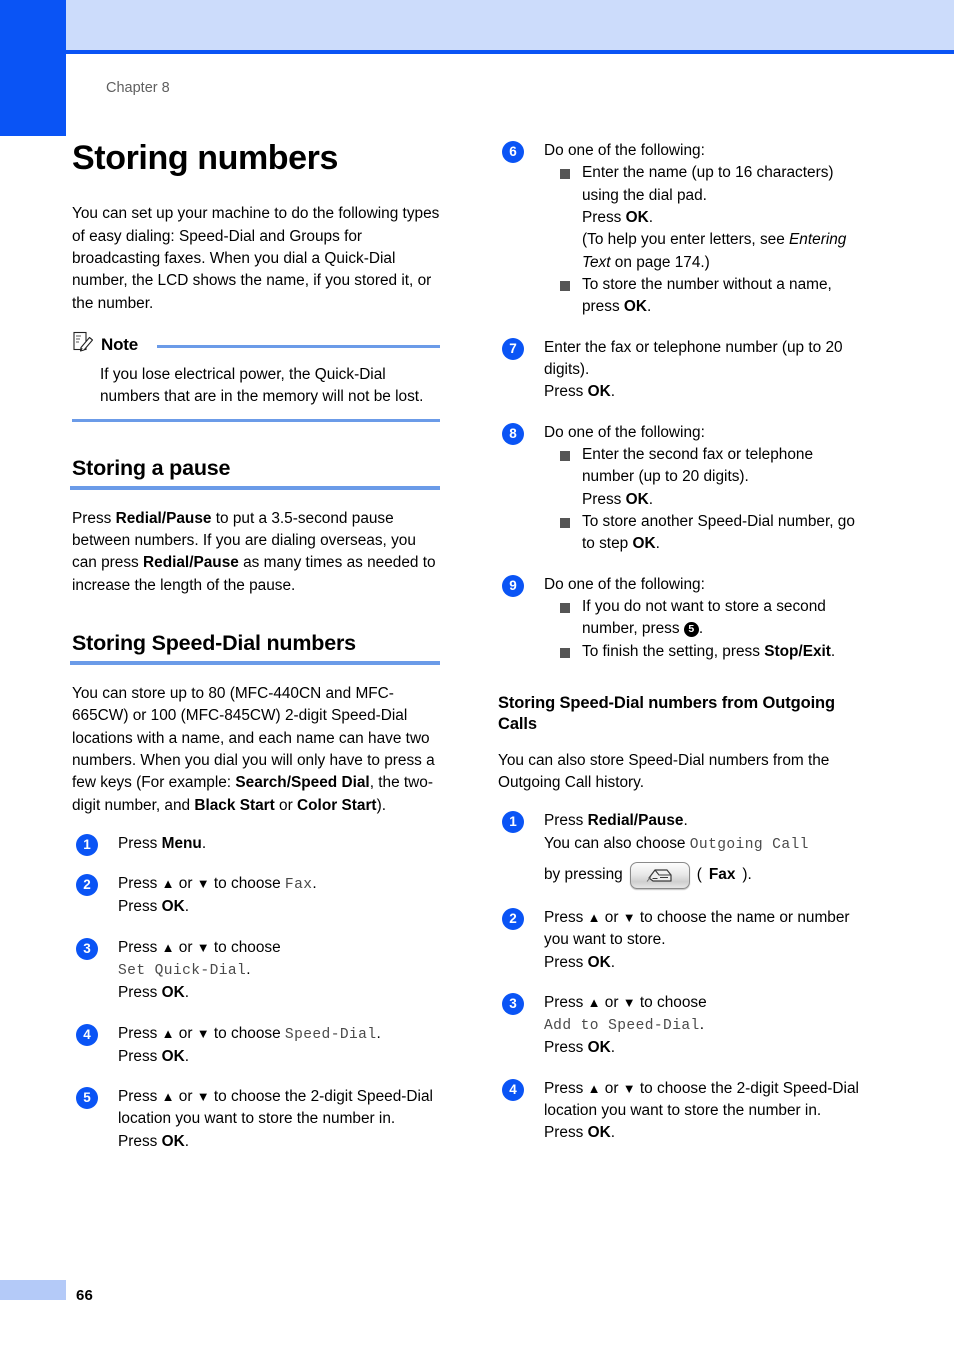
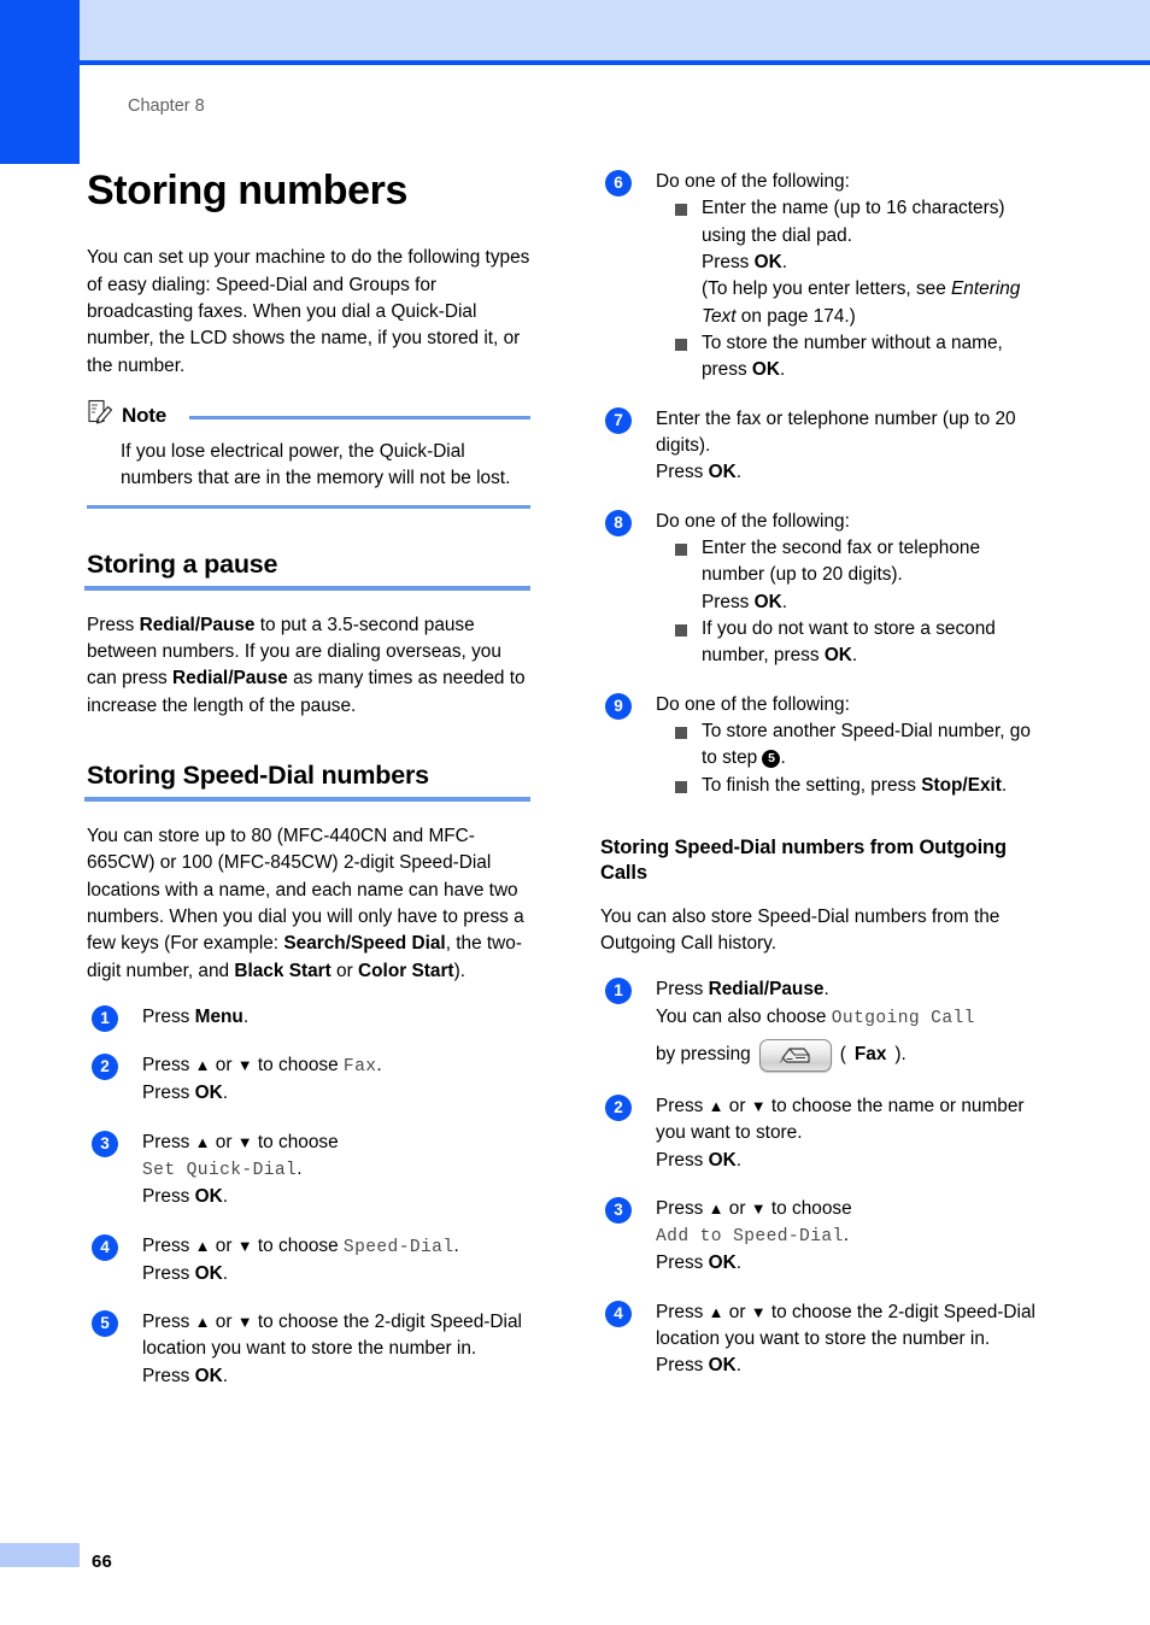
  Chapter 8
  66
  Storing numbers
  You can set up your machine to do the following types of easy dialing: Speed-Dial and Groups for broadcasting faxes. When you dial a Quick-Dial number, the LCD shows the name, if you stored it, or the number.
  Note
  If you lose electrical power, the Quick-Dial numbers that are in the memory will not be lost.
  Storing a pause
  Press Redial/Pause to put a 3.5-second pause between numbers. If you are dialing overseas, you can press Redial/Pause as many times as needed to increase the length of the pause.
  Storing Speed-Dial numbers
  You can store up to 80 (MFC-440CN and MFC-665CW) or 100 (MFC-845CW) 2-digit Speed-Dial locations with a name, and each name can have two numbers. When you dial you will only have to press a few keys (For example: Search/Speed Dial, the two-digit number, and Black Start or Color Start).
  1
  Press Menu.
  2
  Press ▲ or ▼ to choose Fax.
  Press OK.
  3
  Press ▲ or ▼ to choose
  Set Quick-Dial.
  Press OK.
  4
  Press ▲ or ▼ to choose Speed-Dial.
  Press OK.
  5
  Press ▲ or ▼ to choose the 2-digit Speed-Dial location you want to store the number in.
  Press OK.
  6
  Do one of the following:
  Enter the name (up to 16 characters) using the dial pad.
  Press OK.
  (To help you enter letters, see Entering Text on page 174.)
  To store the number without a name, press OK.
  7
  Enter the fax or telephone number (up to 20 digits).
  Press OK.
  8
  Do one of the following:
  Enter the second fax or telephone number (up to 20 digits).
  Press OK.
- To store another Speed-Dial number, go to step OK.
+ If you do not want to store a second number, press OK.
  9
  Do one of the following:
- If you do not want to store a second number, press 5 .
+ To store another Speed-Dial number, go to step 5 .
  To finish the setting, press Stop/Exit.
  Storing Speed-Dial numbers from Outgoing Calls
  You can also store Speed-Dial numbers from the Outgoing Call history.
  1
  Press Redial/Pause.
  You can also choose Outgoing Call
  by pressing
  (
  Fax
  ).
  2
  Press ▲ or ▼ to choose the name or number you want to store.
  Press OK.
  3
  Press ▲ or ▼ to choose
  Add to Speed-Dial.
  Press OK.
  4
  Press ▲ or ▼ to choose the 2-digit Speed-Dial location you want to store the number in.
  Press OK.
